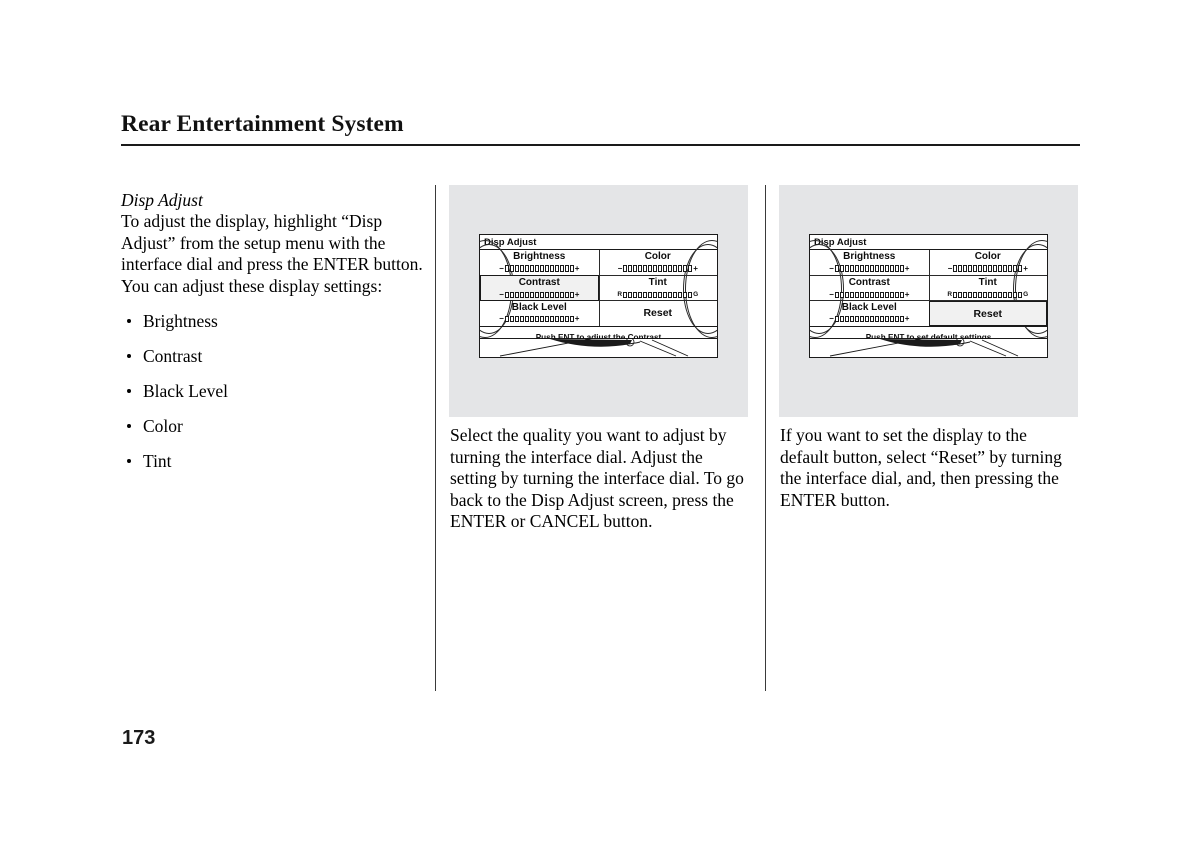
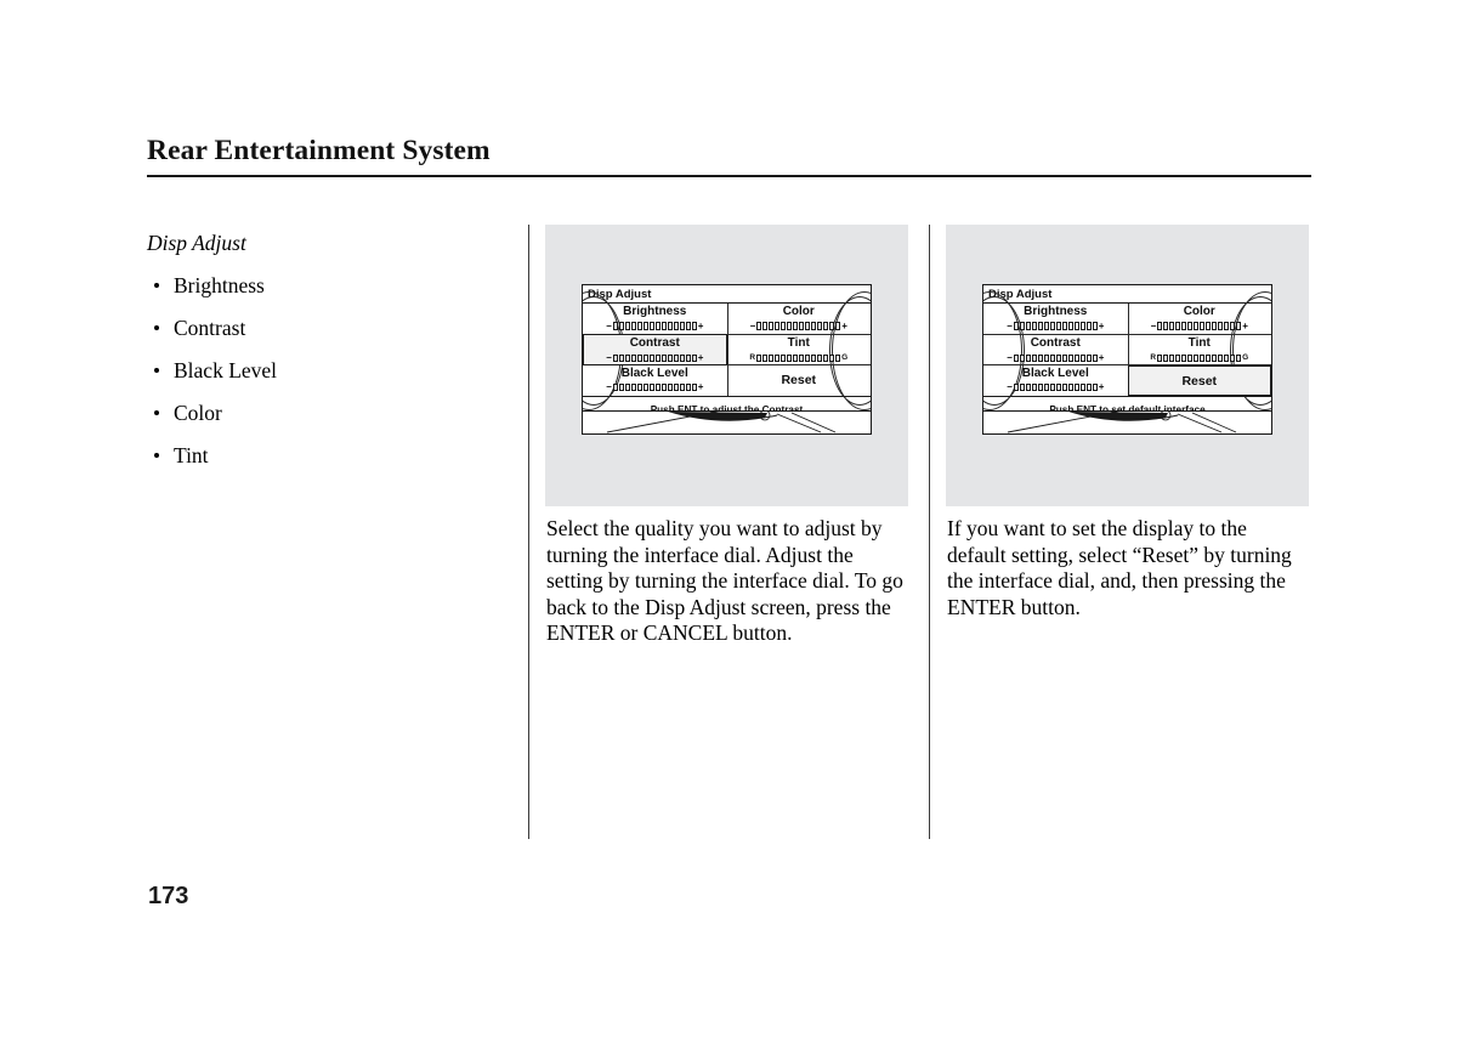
  Rear Entertainment System
  Disp Adjust
- To adjust the display, highlight “Disp Adjust” from the setup menu with the interface dial and press the ENTER button. You can adjust these display settings:
  Brightness
  Contrast
  Black Level
  Color
  Tint
  Disp Adjust
  Brightness
  −
  +
  Contrast
  −
  +
  Black Level
  −
  +
  Color
  −
  +
  Tint
  Reset
  Push ENT to adjust the Contrast
  Disp Adjust
  Brightness
  −
  +
  Contrast
  −
  +
  Black Level
  −
  +
  Color
  −
  +
  Tint
  Reset
- Push ENT to set default settings
+ Push ENT to set default interface
  Select the quality you want to adjust by turning the interface dial. Adjust the setting by turning the interface dial. To go back to the Disp Adjust screen, press the ENTER or CANCEL button.
- If you want to set the display to the default button, select “Reset” by turning the interface dial, and, then pressing the ENTER button.
+ If you want to set the display to the default setting, select “Reset” by turning the interface dial, and, then pressing the ENTER button.
  173
